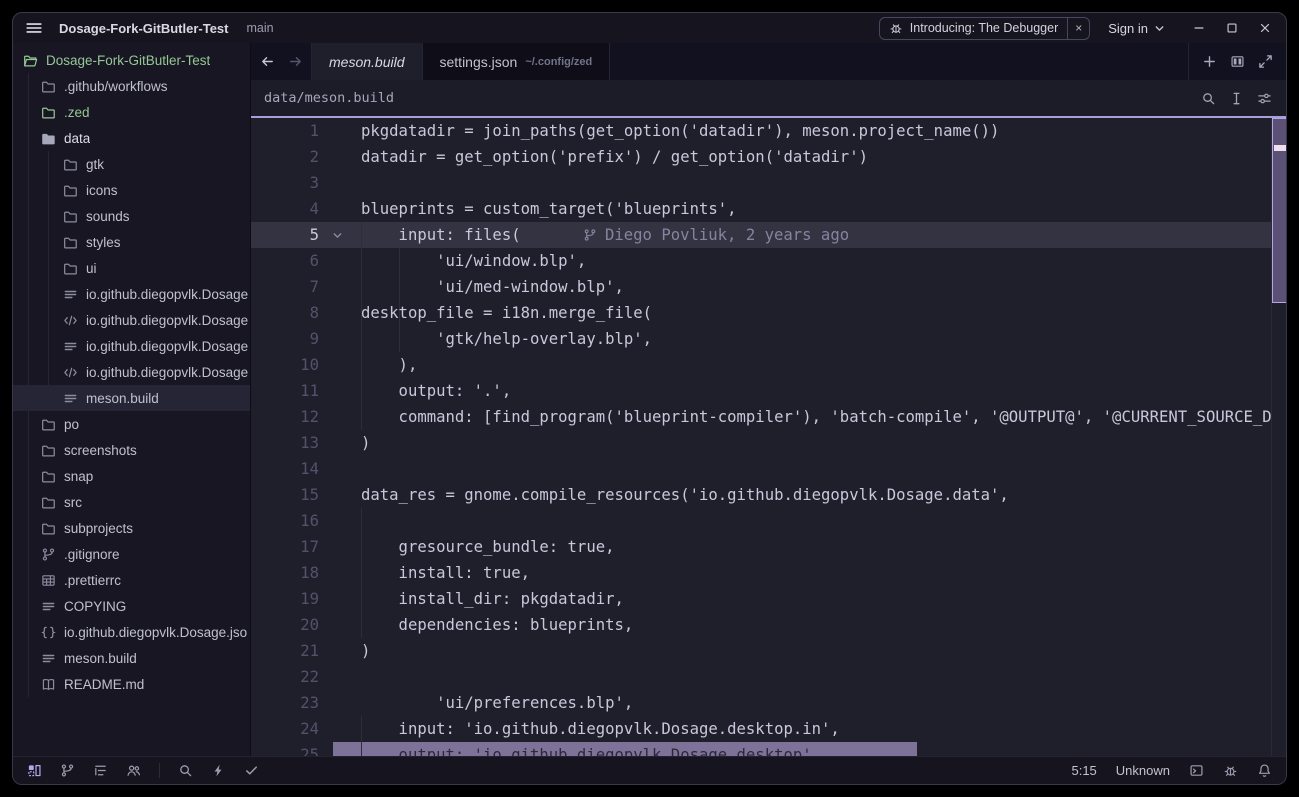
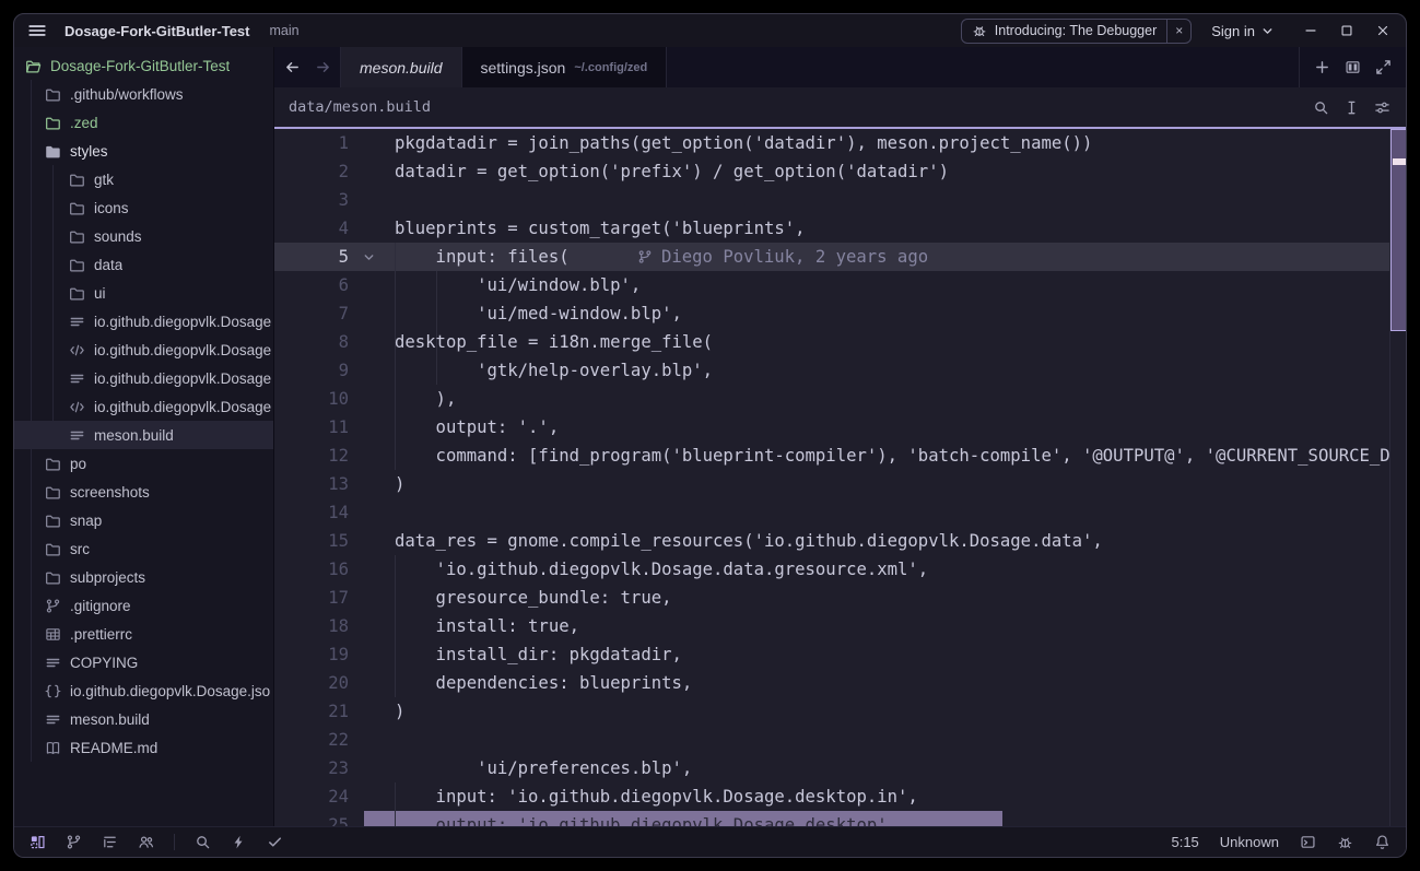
  Dosage-Fork-GitButler-Test
  main
  Introducing: The Debugger
  ×
  Sign in
  Dosage-Fork-GitButler-Test
  .github/workflows
  .zed
- data
+ styles
  gtk
  icons
  sounds
- styles
+ data
  ui
  io.github.diegopvlk.Dosage
  io.github.diegopvlk.Dosage
  io.github.diegopvlk.Dosage
  io.github.diegopvlk.Dosage
  meson.build
  po
  screenshots
  snap
  src
  subprojects
  .gitignore
  .prettierrc
  COPYING
  io.github.diegopvlk.Dosage.jso
  meson.build
  README.md
  meson.build
  settings.json
  ~/.config/zed
  data/meson.build
  1
  pkgdatadir = join_paths(get_option('datadir'), meson.project_name())
  2
  datadir = get_option('prefix') / get_option('datadir')
  3
  4
  blueprints = custom_target('blueprints',
  5
  input: files(
  Diego Povliuk, 2 years ago
  6
  'ui/window.blp',
  7
  'ui/med-window.blp',
  8
  desktop_file = i18n.merge_file(
  9
  'gtk/help-overlay.blp',
  10
  ),
  11
  output: '.',
  12
  command: [find_program('blueprint-compiler'), 'batch-compile', '@OUTPUT@', '@CURRENT_SOURCE_D
  13
  )
  14
  15
  data_res = gnome.compile_resources('io.github.diegopvlk.Dosage.data',
  16
+ 'io.github.diegopvlk.Dosage.data.gresource.xml',
  17
  gresource_bundle: true,
  18
  install: true,
  19
  install_dir: pkgdatadir,
  20
  dependencies: blueprints,
  21
  )
  22
  23
  'ui/preferences.blp',
  24
  input: 'io.github.diegopvlk.Dosage.desktop.in',
  25
  output: 'io.github.diegopvlk.Dosage.desktop'
  5:15
  Unknown
